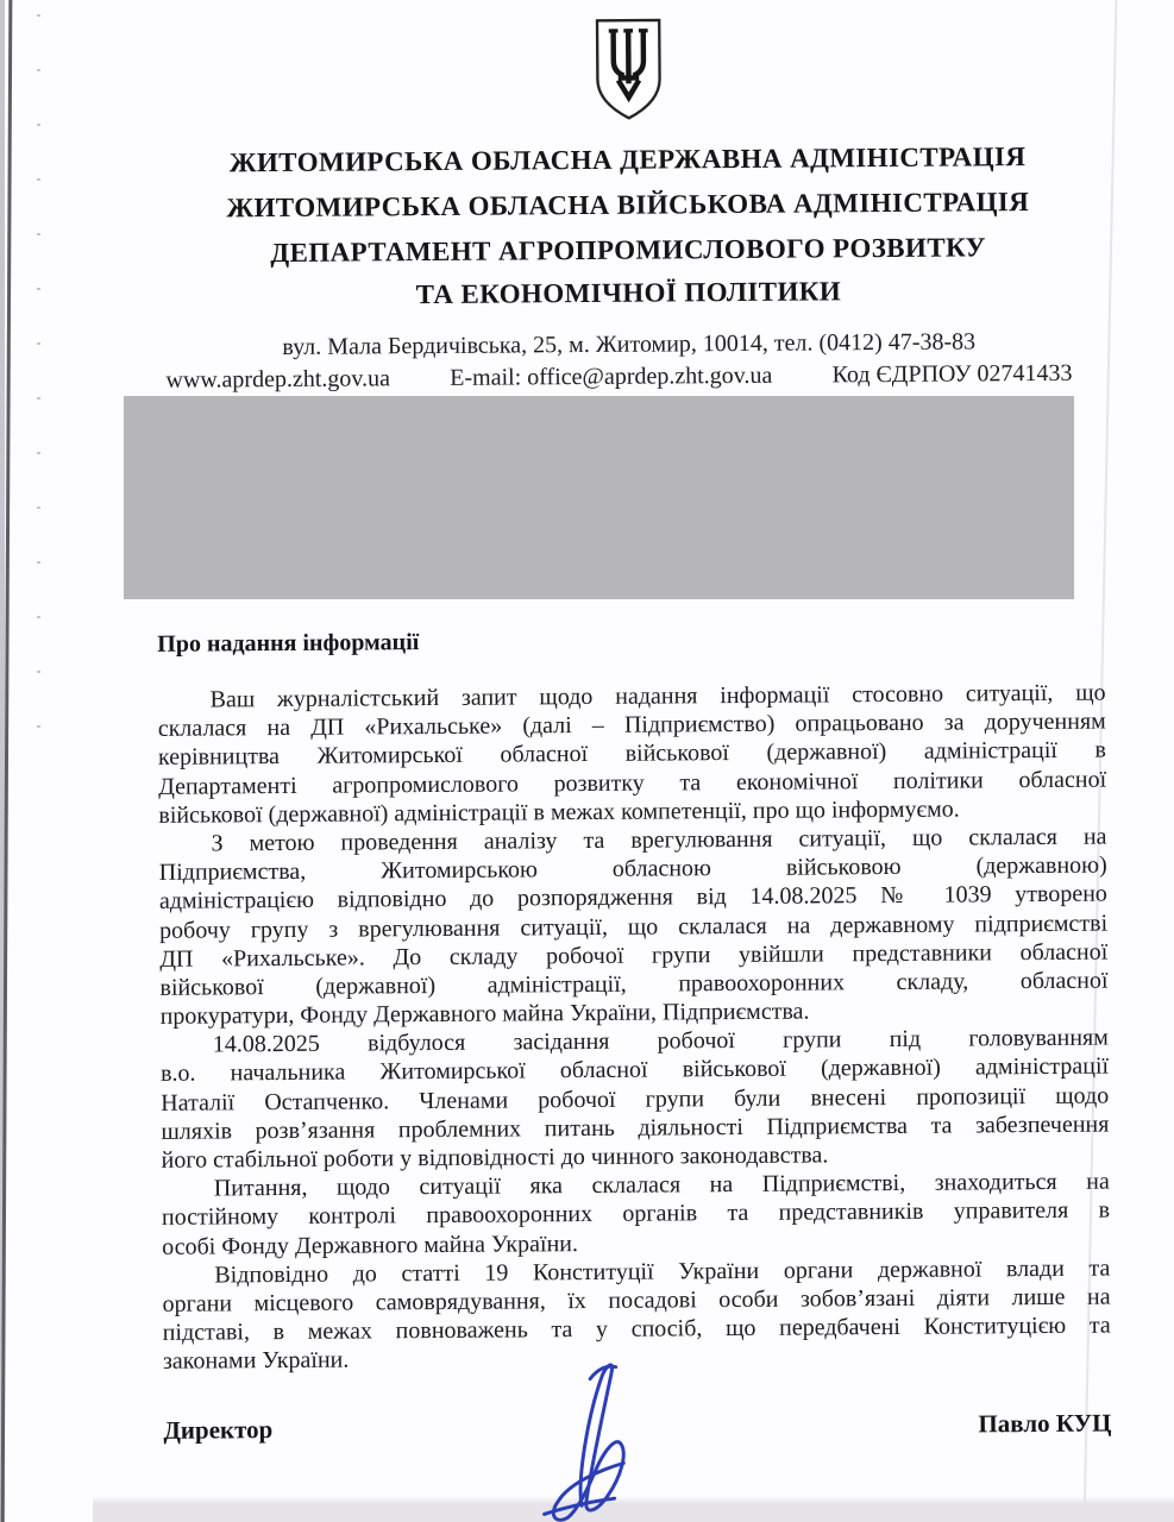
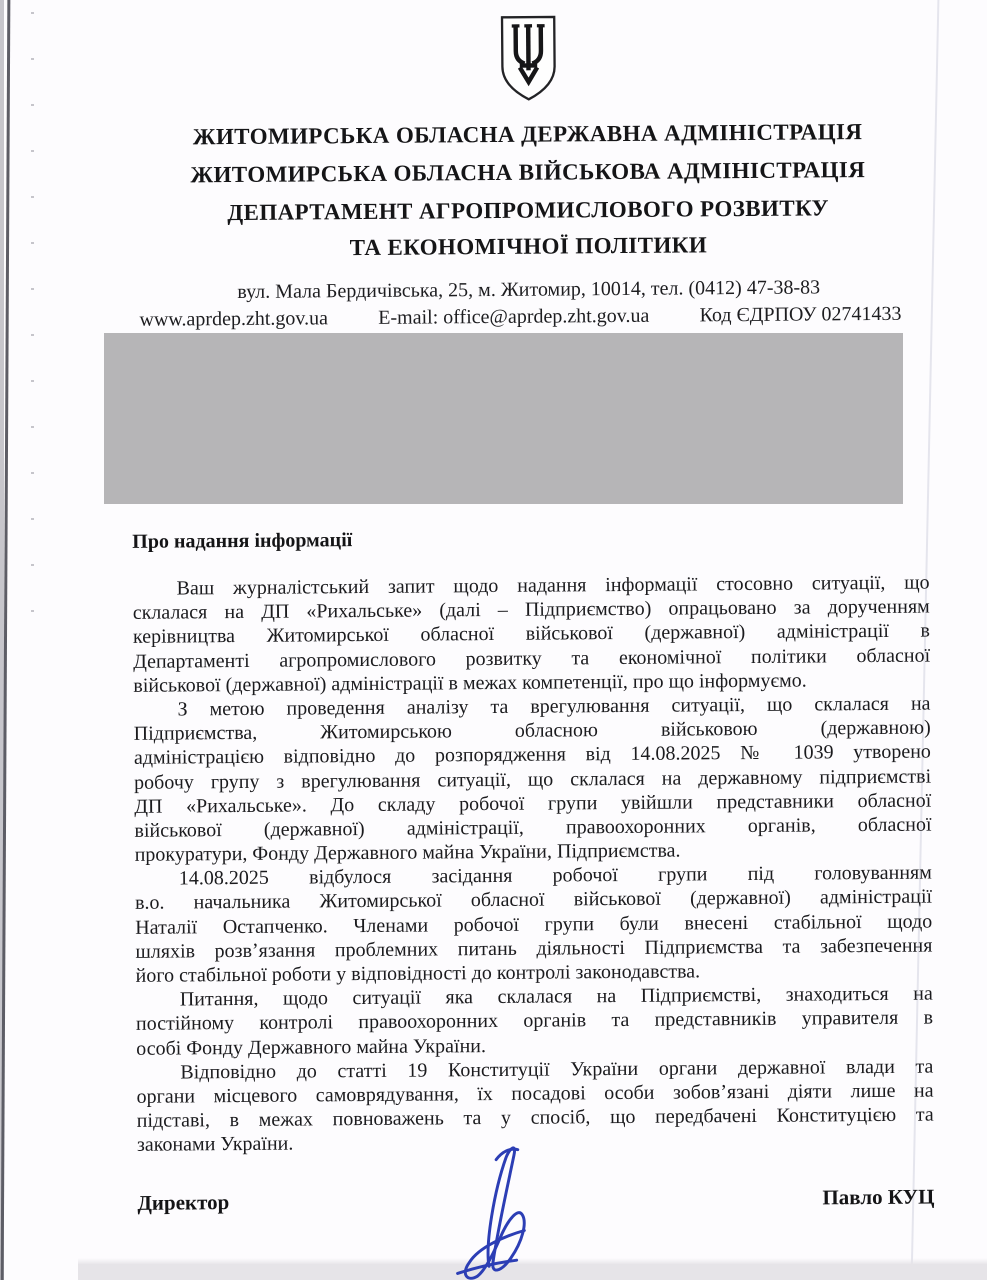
  ЖИТОМИРСЬКА ОБЛАСНА ДЕРЖАВНА АДМІНІСТРАЦІЯ
  ЖИТОМИРСЬКА ОБЛАСНА ВІЙСЬКОВА АДМІНІСТРАЦІЯ
  ДЕПАРТАМЕНТ АГРОПРОМИСЛОВОГО РОЗВИТКУ
  ТА ЕКОНОМІЧНОЇ ПОЛІТИКИ
  вул. Мала Бердичівська, 25, м. Житомир, 10014, тел. (0412) 47-38-83
  www.aprdep.zht.gov.ua
  E-mail: office@aprdep.zht.gov.ua
  Код ЄДРПОУ 02741433
  Про надання інформації
  Ваш журналістський запит щодо надання інформації стосовно ситуації, що
  склалася на ДП «Рихальське» (далі – Підприємство) опрацьовано за дорученням
  керівництва Житомирської обласної військової (державної) адміністрації в
  Департаменті агропромислового розвитку та економічної політики обласної
  військової (державної) адміністрації в межах компетенції, про що інформуємо.
  З метою проведення аналізу та врегулювання ситуації, що склалася на
  Підприємства, Житомирською обласною військовою (державною)
  адміністрацією відповідно до розпорядження від 14.08.2025 № 1039 утворено
  робочу групу з врегулювання ситуації, що склалася на державному підприємстві
  ДП «Рихальське». До складу робочої групи увійшли представники обласної
- військової (державної) адміністрації, правоохоронних складу, обласної
+ військової (державної) адміністрації, правоохоронних органів, обласної
  прокуратури, Фонду Державного майна України, Підприємства.
  14.08.2025 відбулося засідання робочої групи під головуванням
  в.о. начальника Житомирської обласної військової (державної) адміністрації
- Наталії Остапченко. Членами робочої групи були внесені пропозиції щодо
+ Наталії Остапченко. Членами робочої групи були внесені стабільної щодо
  шляхів розв’язання проблемних питань діяльності Підприємства та забезпечення
- його стабільної роботи у відповідності до чинного законодавства.
+ його стабільної роботи у відповідності до контролі законодавства.
  Питання, щодо ситуації яка склалася на Підприємстві, знаходиться на
  постійному контролі правоохоронних органів та представників управителя в
  особі Фонду Державного майна України.
  Відповідно до статті 19 Конституції України органи державної влади та
  органи місцевого самоврядування, їх посадові особи зобов’язані діяти лише на
  підставі, в межах повноважень та у спосіб, що передбачені Конституцією та
  законами України.
  Директор
  Павло КУЦ
